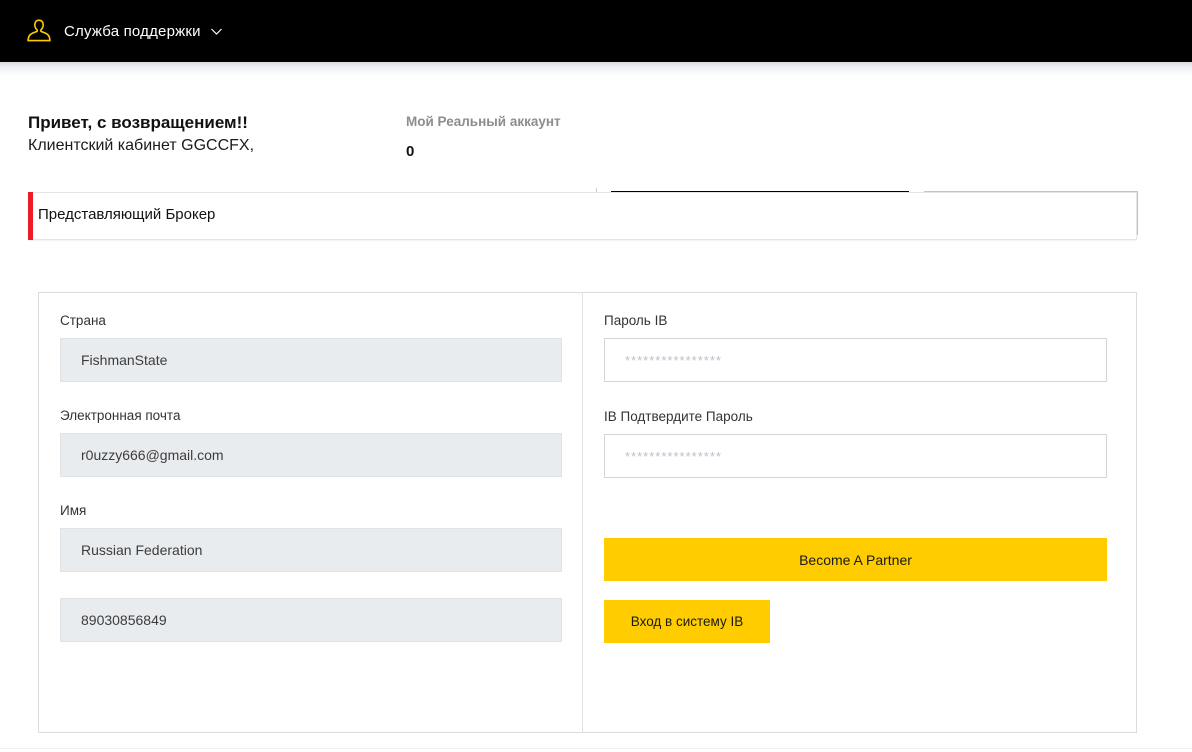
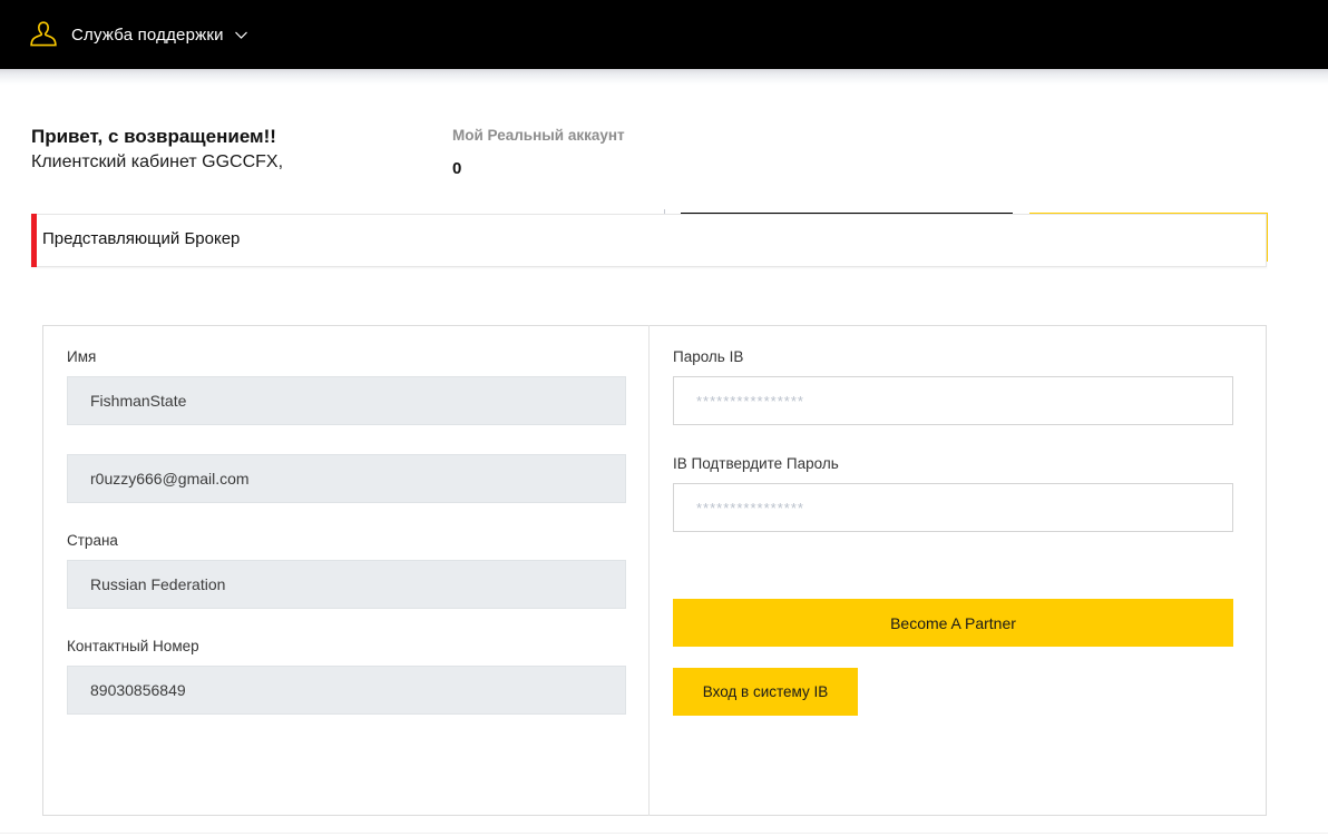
  Служба поддержки
  Привет, с возвращением!!
  Клиентский кабинет GGCCFX,
  Мой Реальный аккаунт
  0
  Представляющий Брокер
- Страна
+ Имя
  FishmanState
- Электронная почта
  r0uzzy666@gmail.com
- Имя
+ Страна
  Russian Federation
+ Контактный Номер
  89030856849
  Пароль IB
  ****************
  IB Подтвердите Пароль
  ****************
  Become A Partner
  Вход в систему IB
